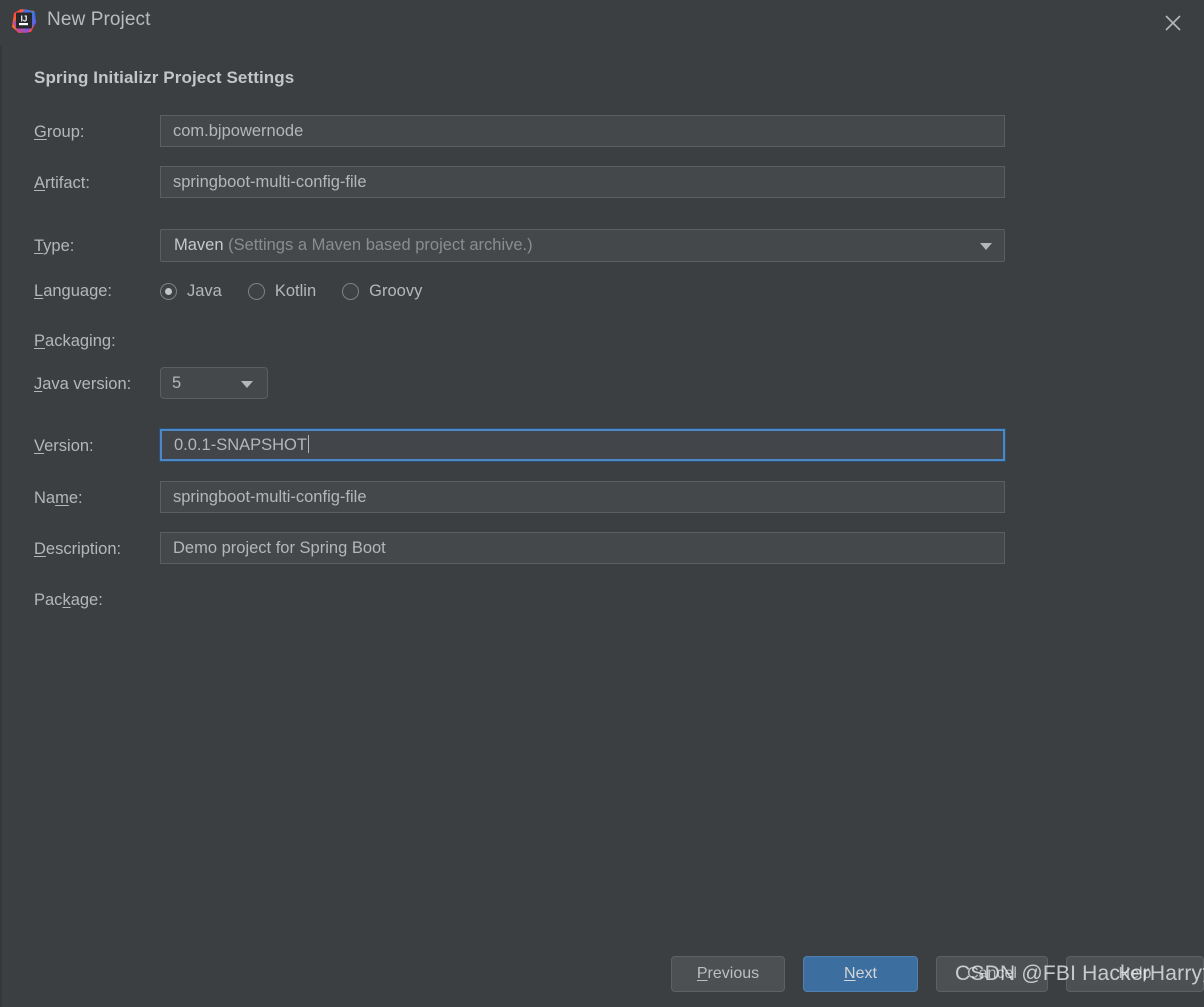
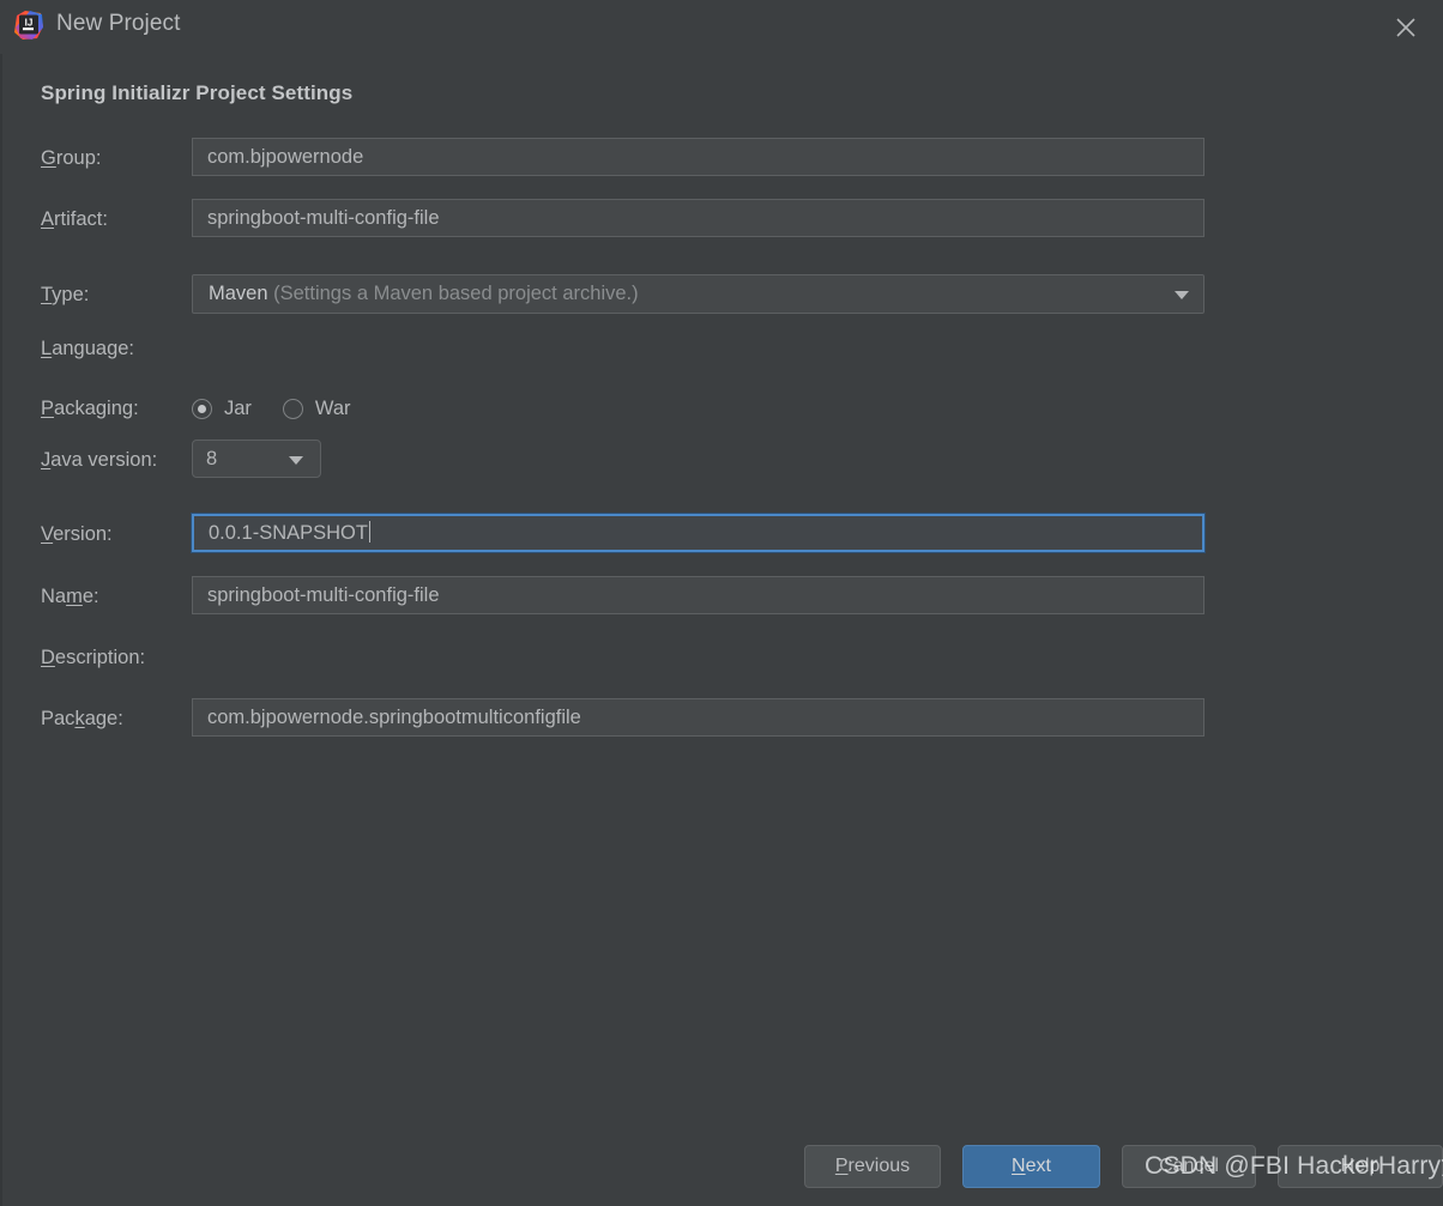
  IJ
  New Project
  Spring Initializr Project Settings
  Group:
  com.bjpowernode
  Artifact:
  springboot-multi-config-file
  Type:
  Maven (Settings a Maven based project archive.)
  Language:
- Java
- Kotlin
- Groovy
  Packaging:
+ Jar
+ War
  Java version:
- 5
+ 8
  Version:
  0.0.1-SNAPSHOT
  Name:
  springboot-multi-config-file
  Description:
- Demo project for Spring Boot
  Package:
+ com.bjpowernode.springbootmulticonfigfile
  Previous
  Next
  Cancel
  Help
  CSDN @FBI HackerHarry
